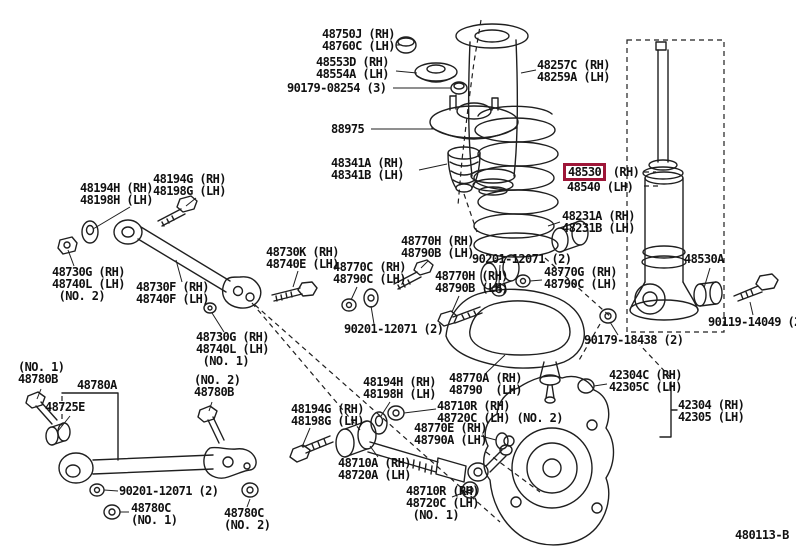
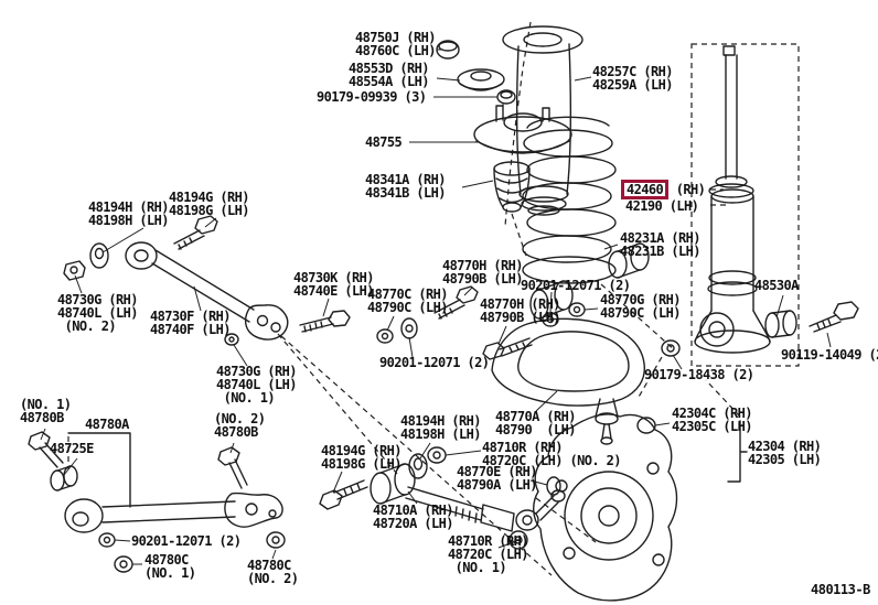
  48750J (RH)
  48760C (LH)
  48553D (RH)
  48554A (LH)
- 90179-08254 (3)
+ 90179-09939 (3)
- 88975
+ 48755
  48341A (RH)
  48341B (LH)
  48257C (RH)
  48259A (LH)
- 48530 (RH)
+ 42460 (RH)
- 48540 (LH)
+ 42190 (LH)
  48231A (RH)
  48231B (LH)
  48530A
  90119-14049 (
  48194H (RH)
  48198H (LH)
  48194G (RH)
  48198G (LH)
  48730G (RH)
  48740L (LH)
  (NO. 2)
  48730F (RH)
  48740F (LH)
  48730K (RH)
  48740E (LH)
  48730G (RH)
  48740L (LH)
  (NO. 1)
  48770H (RH)
  48790B (LH)
  48770C (RH)
  48790C (LH)
  90201-12071 (2)
  48770H (RH)
  48790B (LH)
  90201-12071 (2)
  48770G (RH)
  48790C (LH)
  90179-18438 (2)
  48770A (RH)
  48790 (LH)
  48194H (RH)
  48198H (LH)
  48710R (RH)
  48720C (LH) (NO. 2)
  48194G (RH)
  48198G (LH)
  48770E (RH)
  48790A (LH)
  48710A (RH)
  48720A (LH)
  48710R (RH)
  48720C (LH)
  (NO. 1)
  (NO. 1)
  48780B
  48780A
  48725E
  (NO. 2)
  48780B
  90201-12071 (2)
  48780C
  (NO. 1)
  48780C
  (NO. 2)
  42304C (RH)
  42305C (LH)
  42304 (RH)
  42305 (LH)
  480113-B
